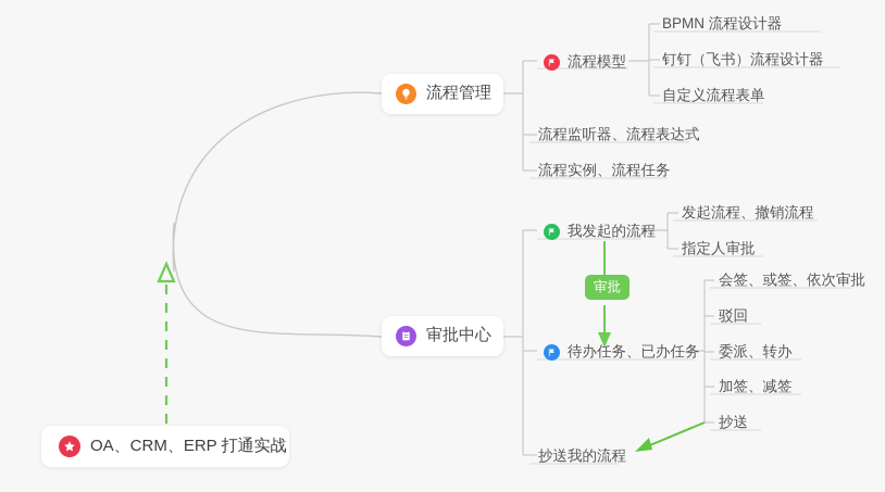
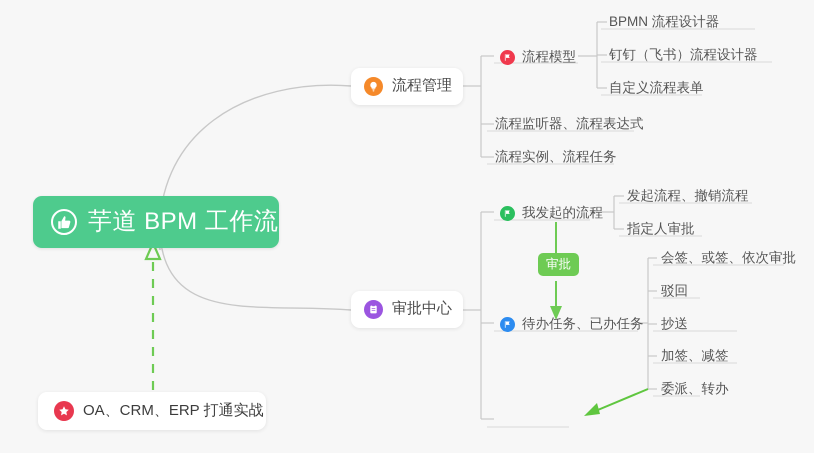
+ 芋道 BPM 工作流
  流程管理
  审批中心
  流程模型
  流程监听器、流程表达式
  流程实例、流程任务
  BPMN 流程设计器
  钉钉（飞书）流程设计器
  自定义流程表单
  我发起的流程
  待办任务、已办任务
- 抄送我的流程
  发起流程、撤销流程
  指定人审批
  会签、或签、依次审批
  驳回
- 委派、转办
+ 抄送
  加签、减签
- 抄送
+ 委派、转办
  审批
  OA、CRM、ERP 打通实战
